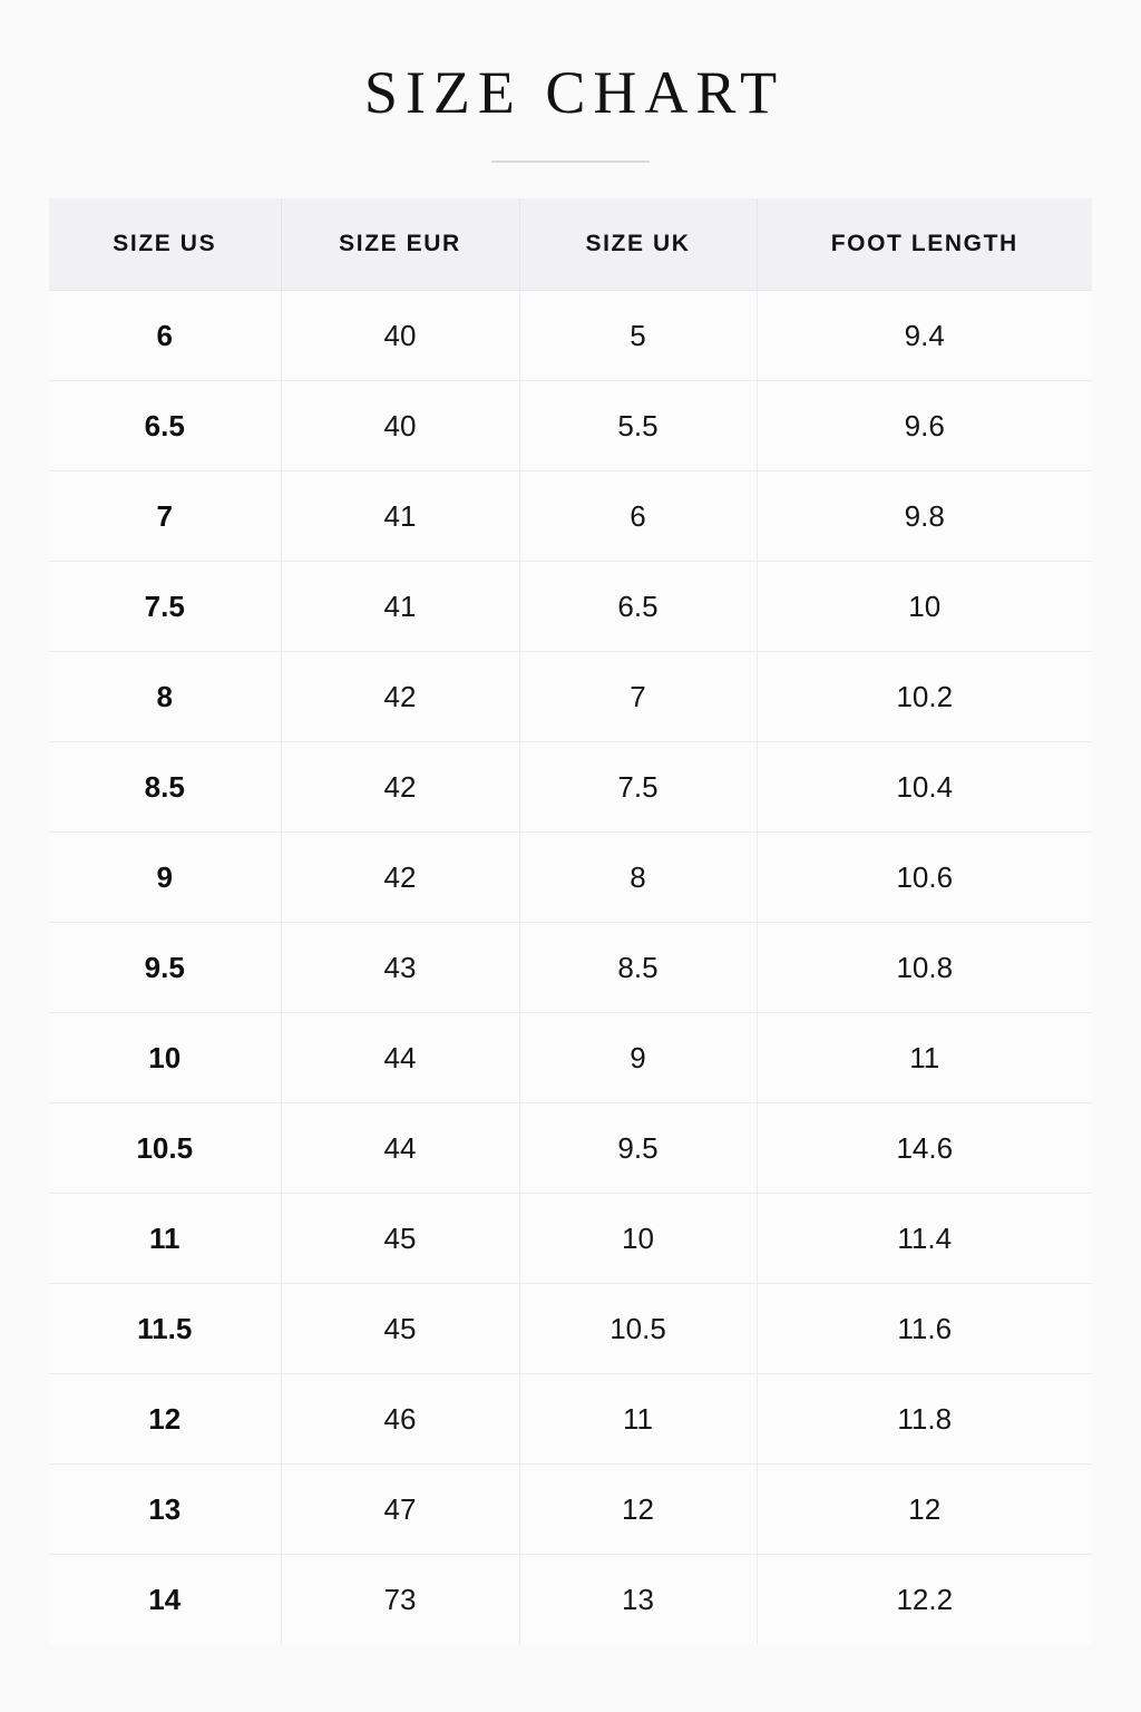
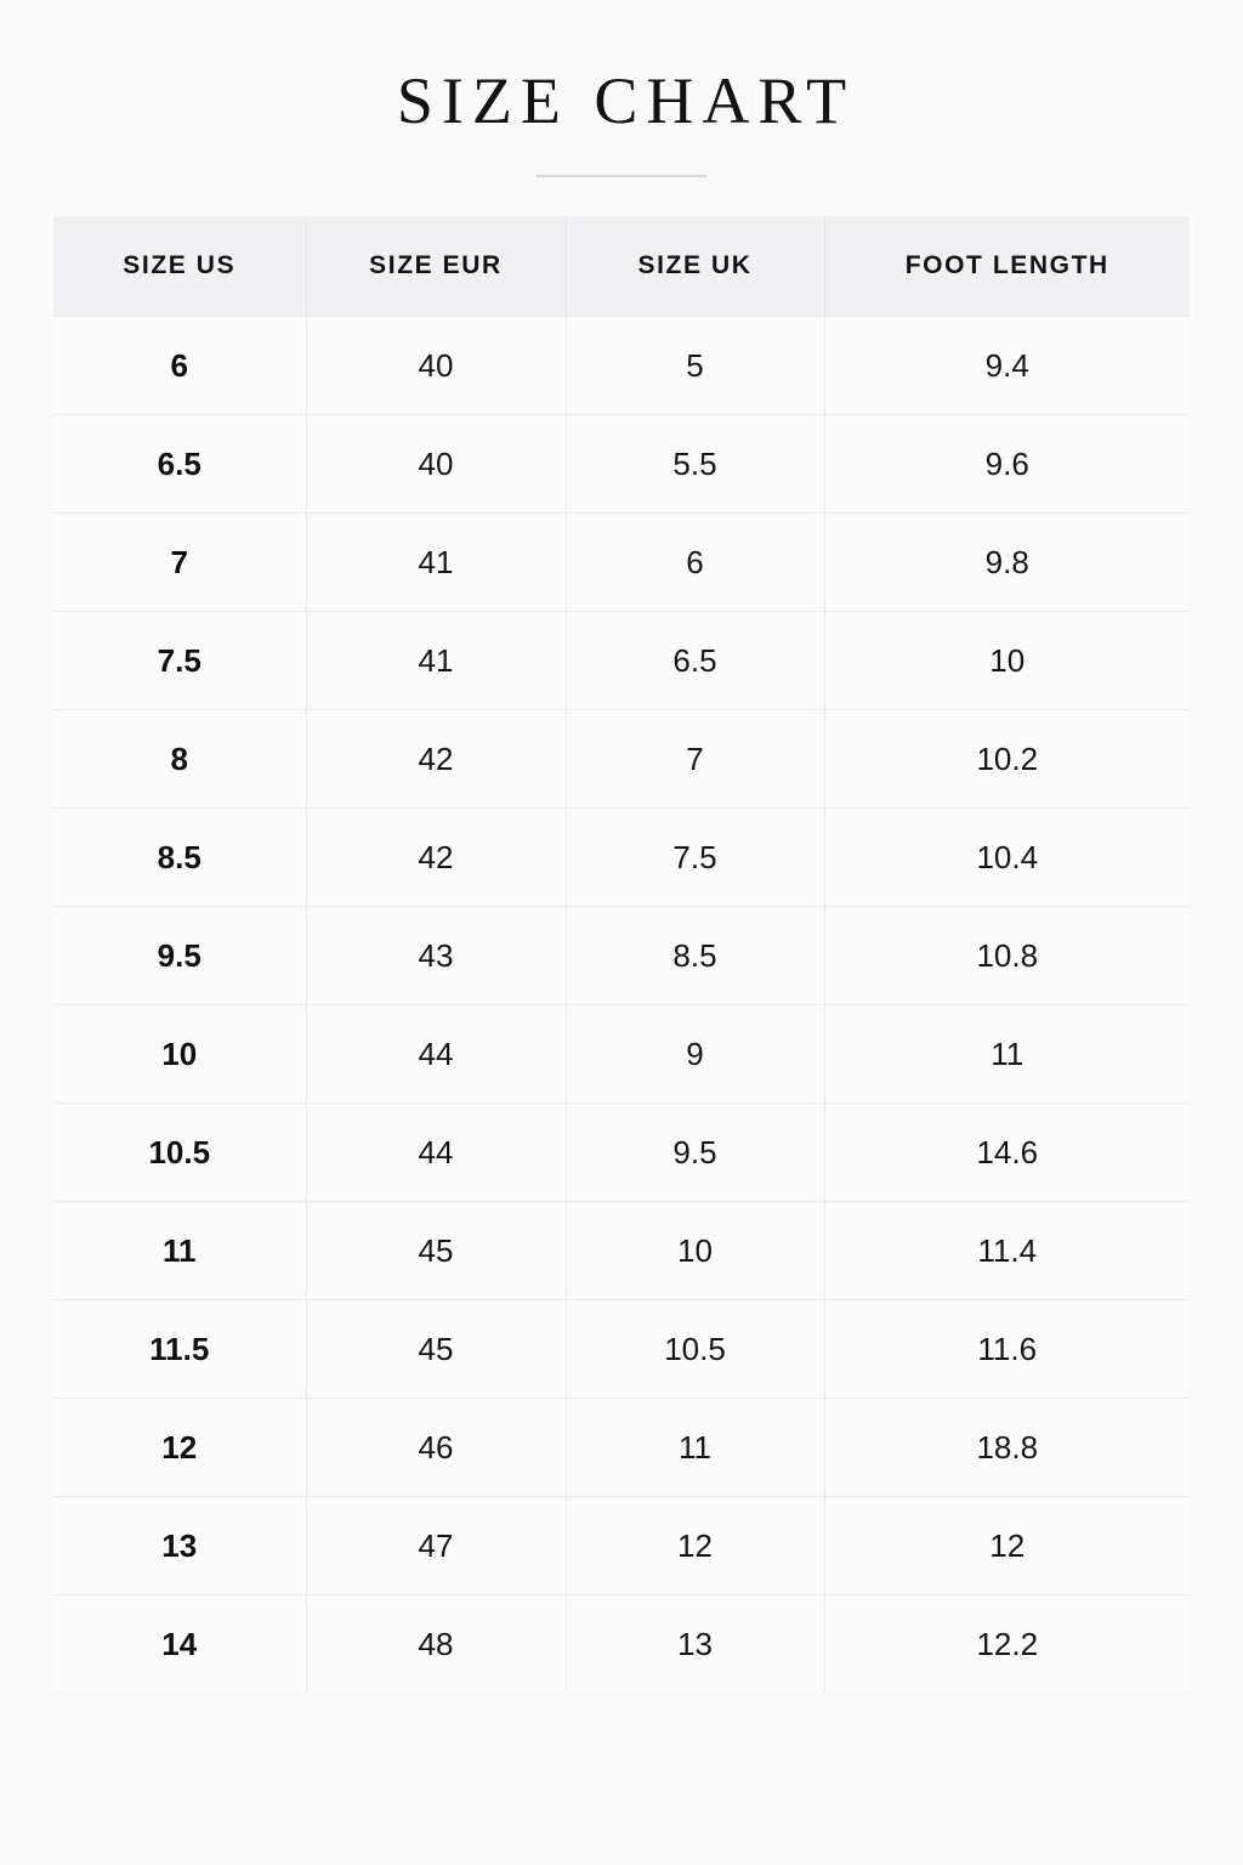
  SIZE CHART
  SIZE US	SIZE EUR	SIZE UK	FOOT LENGTH
  6	40	5	9.4
  6.5	40	5.5	9.6
  7	41	6	9.8
  7.5	41	6.5	10
  8	42	7	10.2
  8.5	42	7.5	10.4
- 9	42	8	10.6
  9.5	43	8.5	10.8
  10	44	9	11
  10.5	44	9.5	14.6
  11	45	10	11.4
  11.5	45	10.5	11.6
- 12	46	11	11.8
+ 12	46	11	18.8
  13	47	12	12
- 14	73	13	12.2
+ 14	48	13	12.2
